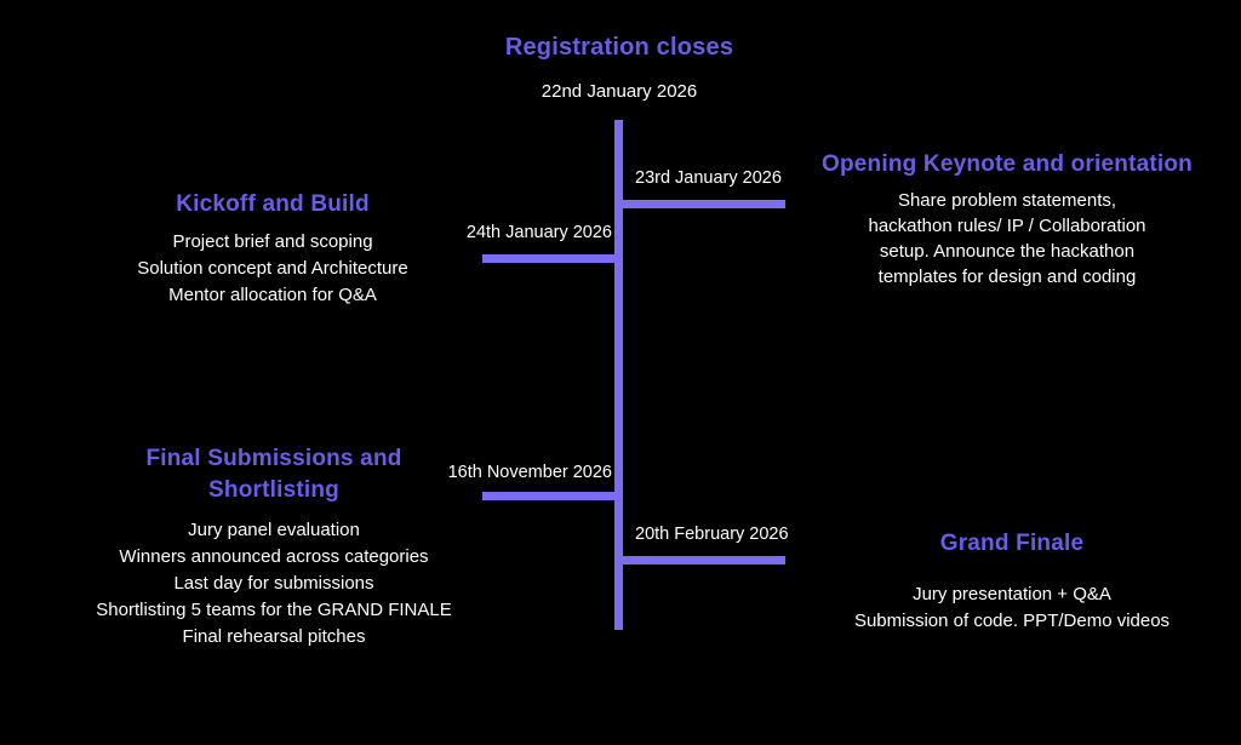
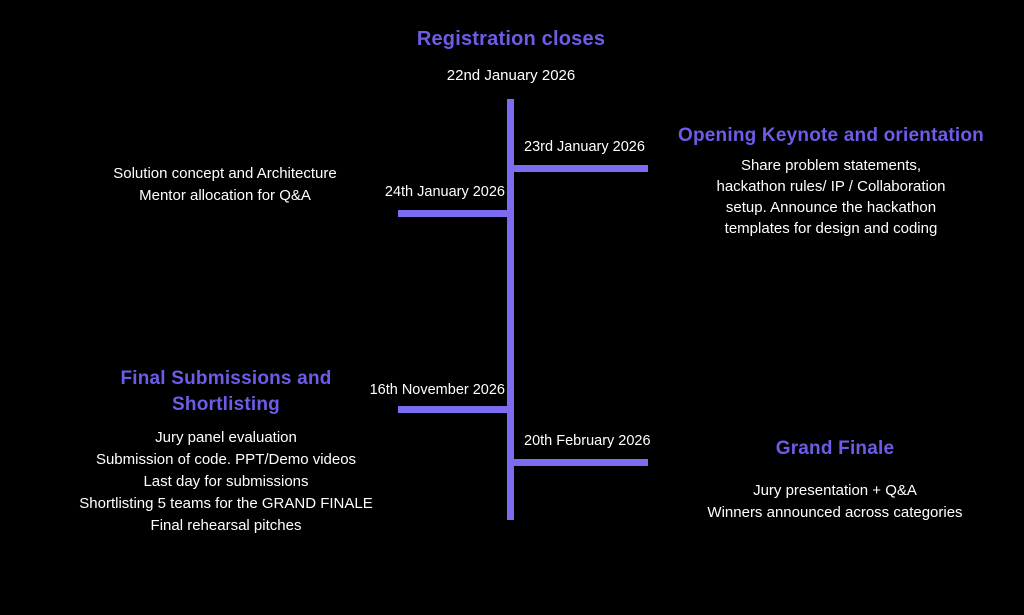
  Registration closes
  22nd January 2026
  23rd January 2026
  24th January 2026
  16th November 2026
  20th February 2026
  Opening Keynote and orientation
  Share problem statements,
  hackathon rules/ IP / Collaboration
  setup. Announce the hackathon
  templates for design and coding
- Kickoff and Build
- Project brief and scoping
  Solution concept and Architecture
  Mentor allocation for Q&A
  Final Submissions and Shortlisting
  Jury panel evaluation
- Winners announced across categories
+ Submission of code. PPT/Demo videos
  Last day for submissions
  Shortlisting 5 teams for the GRAND FINALE
  Final rehearsal pitches
  Grand Finale
  Jury presentation + Q&A
- Submission of code. PPT/Demo videos
+ Winners announced across categories
